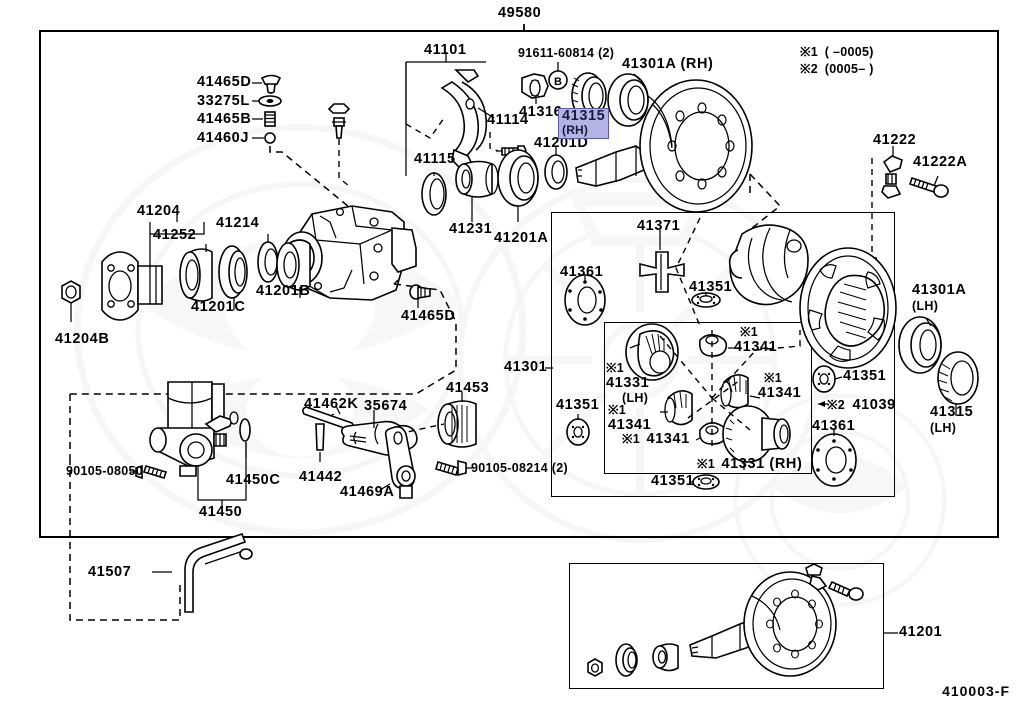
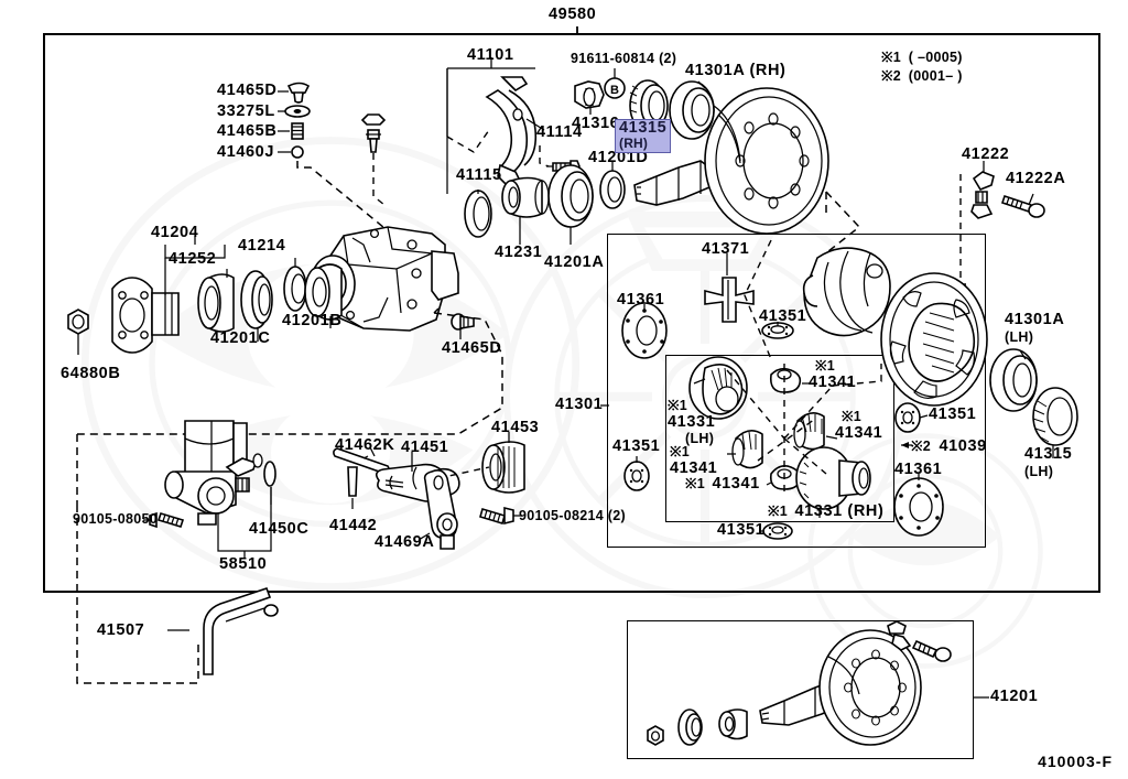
  B
  49580
  ※1 ( –0005)
- ※2 (0005– )
+ ※2 (0001– )
  41465D
  33275L
  41465B
  41460J
  41101
  41115
  41114
  4131
  91611-60814 (2)
  41301A (RH)
  41201D
  41231
  41201A
  41315
  (RH)
  41204
  41252
  41214
  41201B
  41201C
- 41204B
+ 64880B
  41465D
  41222
  41222A
  41301A
  (LH)
  41315
  (LH)
  41301
  41361
  41371
  41351
  41351
  41351
  41351
  ※1
  41331
  (LH)
  ※1
  41341
  ※1
  41341
  ※1
  41341
  ※1 41341
  ※1 41331 (RH)
  ※2 41039
  41361
  90105-08050
- 41450
+ 58510
  41450C
  41462K
  41442
- 35674
+ 41451
  41453
  41469A
  90105-08214 (2)
  41507
  41201
  410003-F
